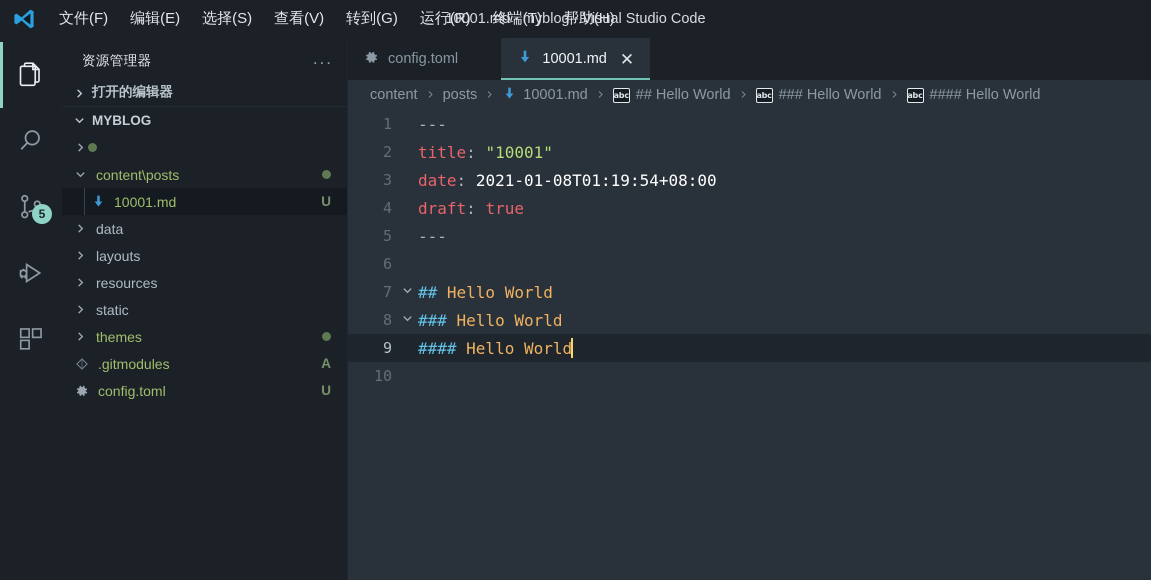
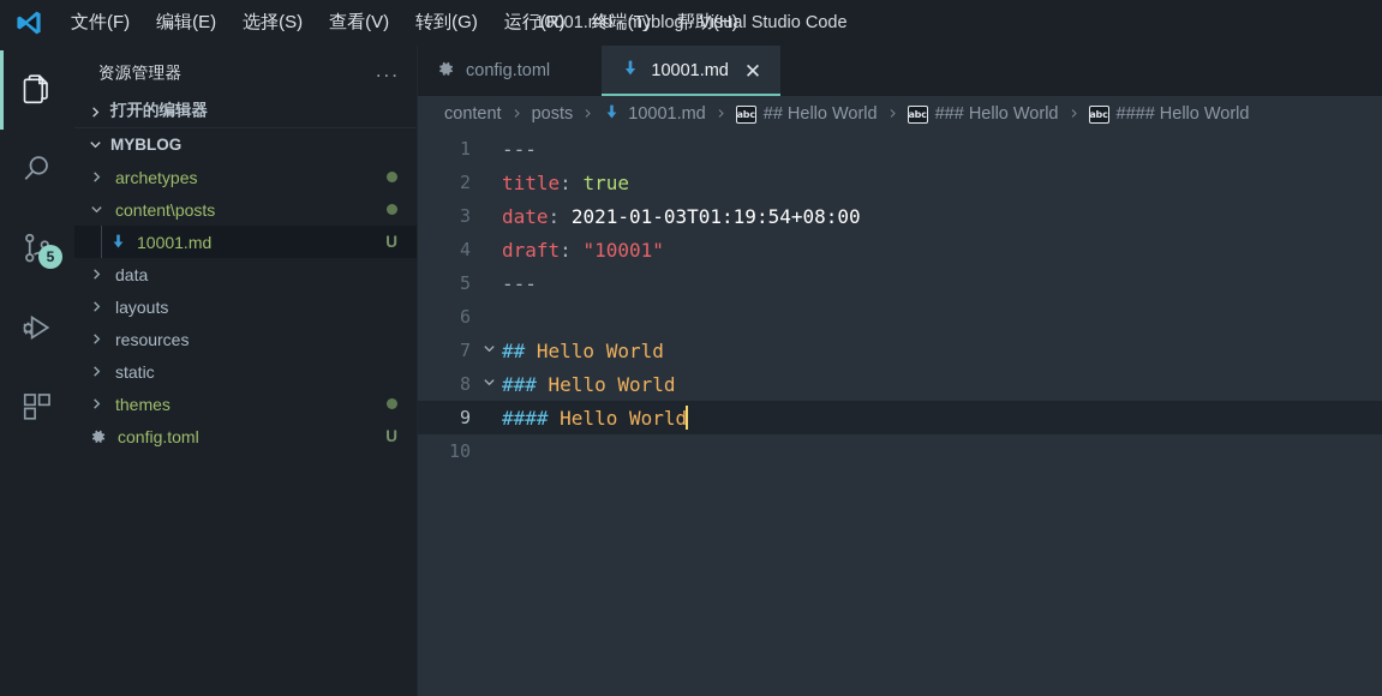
  文件(F)
  编辑(E)
  选择(S)
  查看(V)
  转到(G)
  运行(R)
  终端(T)
  帮助(H)
  10001.md - myblog - Visual Studio Code
  5
  资源管理器
  ...
  打开的编辑器
  MYBLOG
+ archetypes
  content\posts
  10001.md
  U
  data
  layouts
  resources
  static
  themes
- .gitmodules
- A
  config.toml
  U
  config.toml
  10001.md
  ✕
  content
  posts
  10001.md
  abc
  ## Hello World
  abc
  ### Hello World
  abc
  #### Hello World
  1
  ---
  2
- title: "10001"
+ title: true
  3
- date: 2021-01-08T01:19:54+08:00
+ date: 2021-01-03T01:19:54+08:00
  4
- draft: true
+ draft: "10001"
  5
  ---
  6
  7
  ## Hello World
  8
  ### Hello World
  9
  #### Hello World
  10
